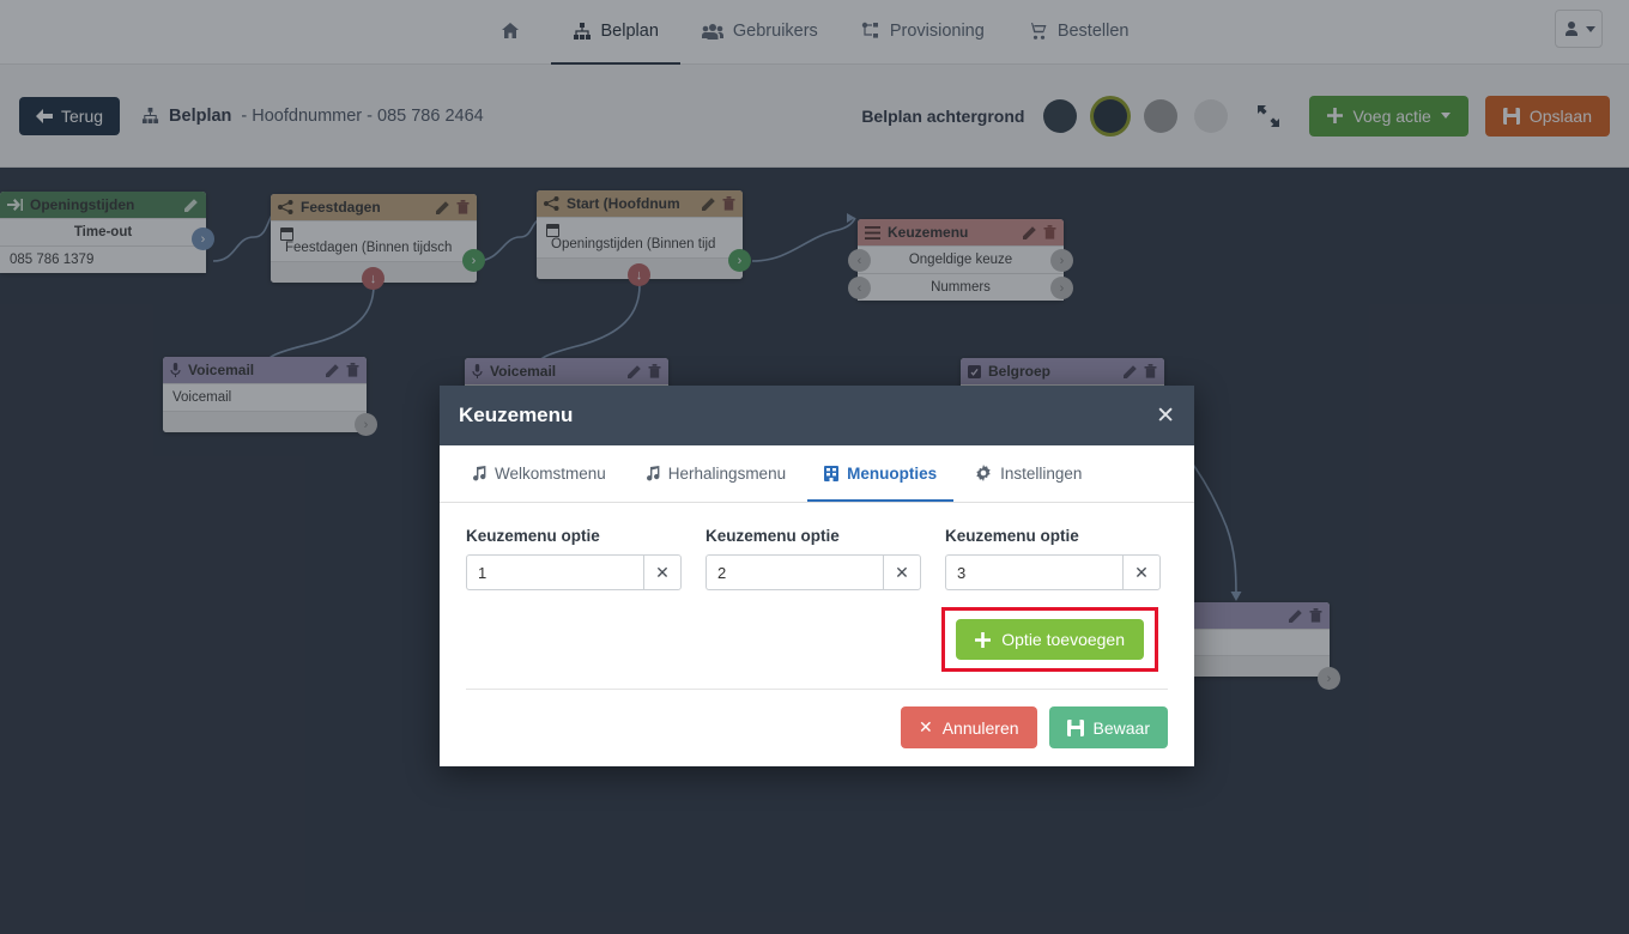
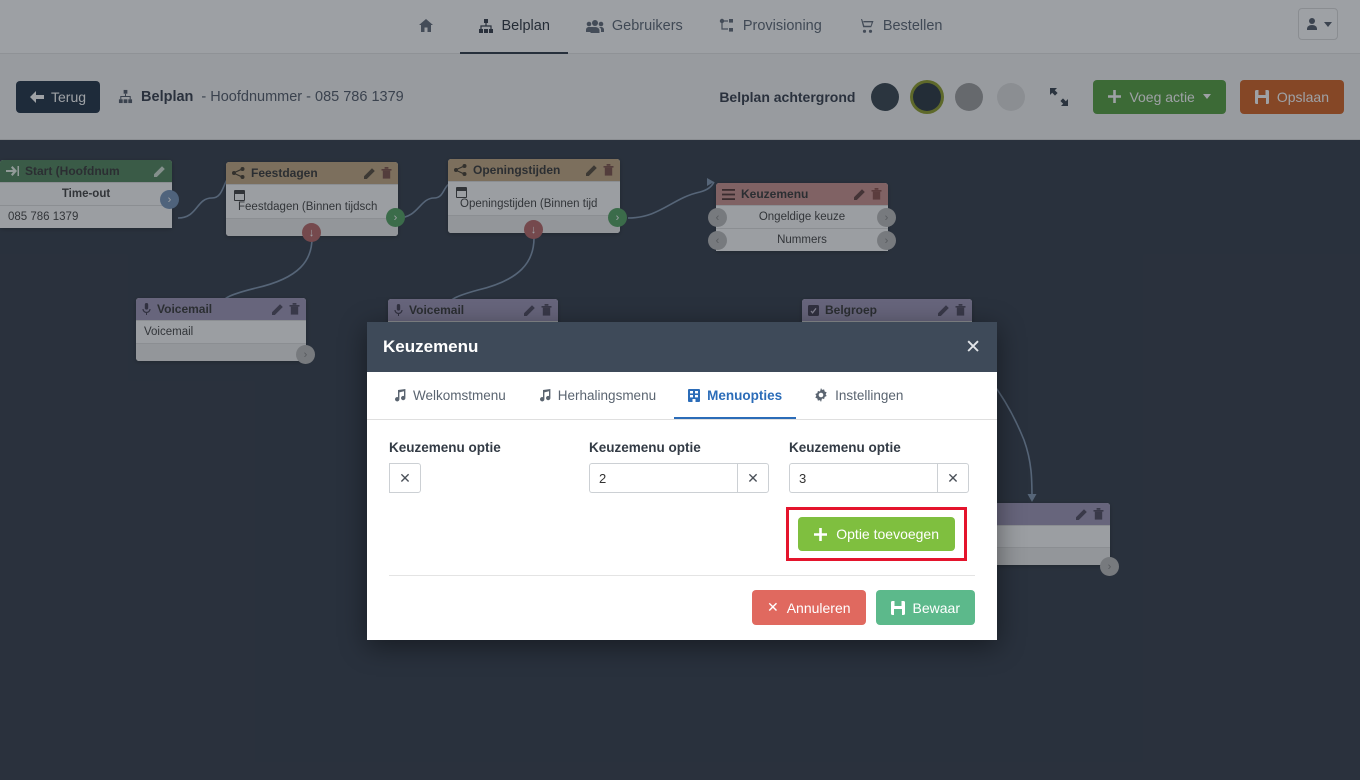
  Belplan
  Gebruikers
  Provisioning
  Bestellen
  Terug
  Belplan
- - Hoofdnummer - 085 786 2464
+ - Hoofdnummer - 085 786 1379
  Belplan achtergrond
  Voeg actie
  Opslaan
- Openingstijden
+ Start (Hoofdnum
  Time-out
  085 786 1379
  ›
  Feestdagen
  Feestdagen (Binnen tijdsch
  ↓
  ›
- Start (Hoofdnum
+ Openingstijden
  Openingstijden (Binnen tijd
  ↓
  ›
  Keuzemenu
  Ongeldige keuze
  Nummers
  ‹
  ‹
  ›
  ›
  Voicemail
  Voicemail
  ›
  Voicemail
  Belgroep
  ›
  Keuzemenu
  ✕
  Welkomstmenu
  Herhalingsmenu
  Menuopties
  Instellingen
  Keuzemenu optie
- 1
  ✕
  Keuzemenu optie
  2
  ✕
  Keuzemenu optie
  3
  ✕
  Optie toevoegen
  ✕
  Annuleren
  Bewaar
